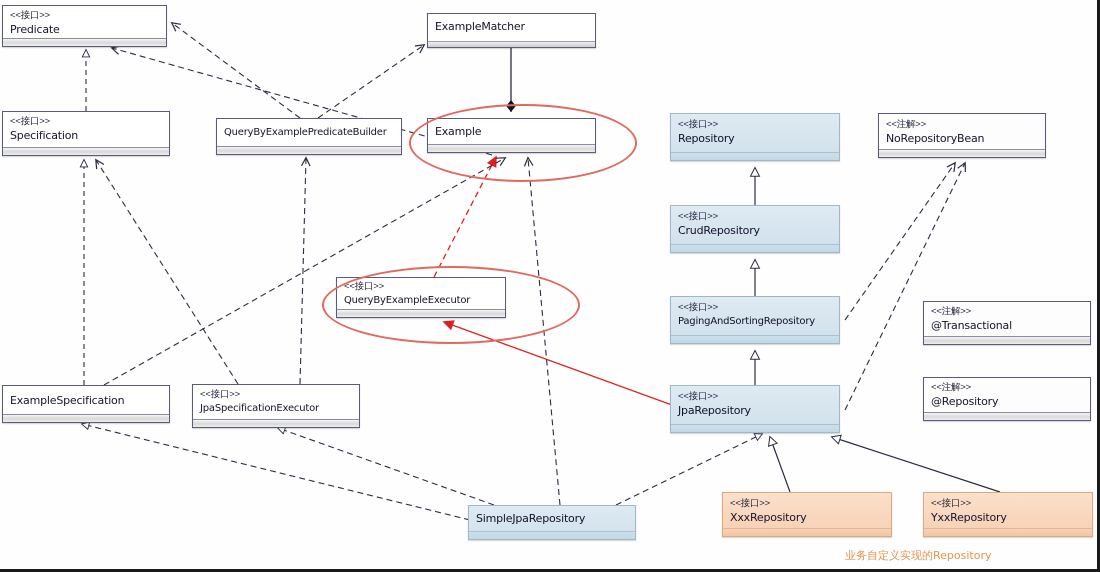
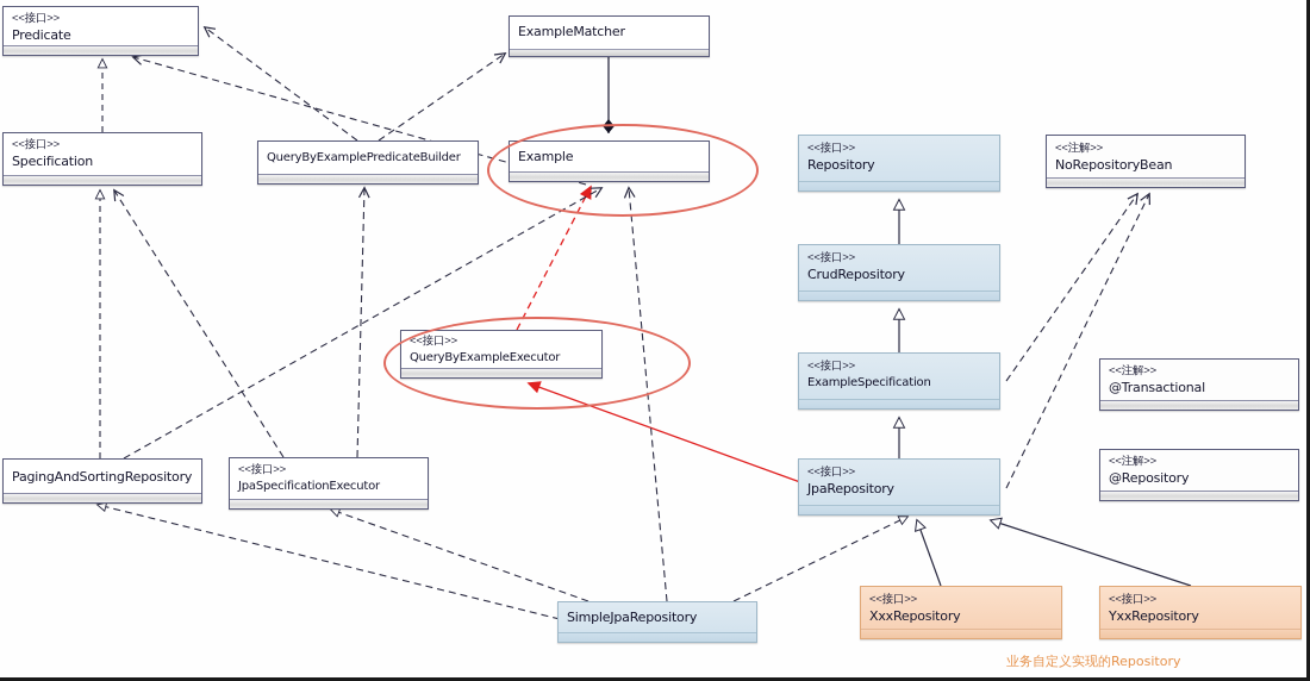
  <<接口>>
  Predicate
  <<接口>>
  Specification
- ExampleSpecification
+ PagingAndSortingRepository
  QueryByExamplePredicateBuilder
  <<接口>>
  JpaSpecificationExecutor
  ExampleMatcher
  Example
  <<接口>>
  QueryByExampleExecutor
  SimpleJpaRepository
  <<接口>>
  Repository
  <<接口>>
  CrudRepository
  <<接口>>
- PagingAndSortingRepository
+ ExampleSpecification
  <<接口>>
  JpaRepository
  <<注解>>
  NoRepositoryBean
  <<注解>>
  @Transactional
  <<注解>>
  @Repository
  <<接口>>
  XxxRepository
  <<接口>>
  YxxRepository
  业务自定义实现的Repository
